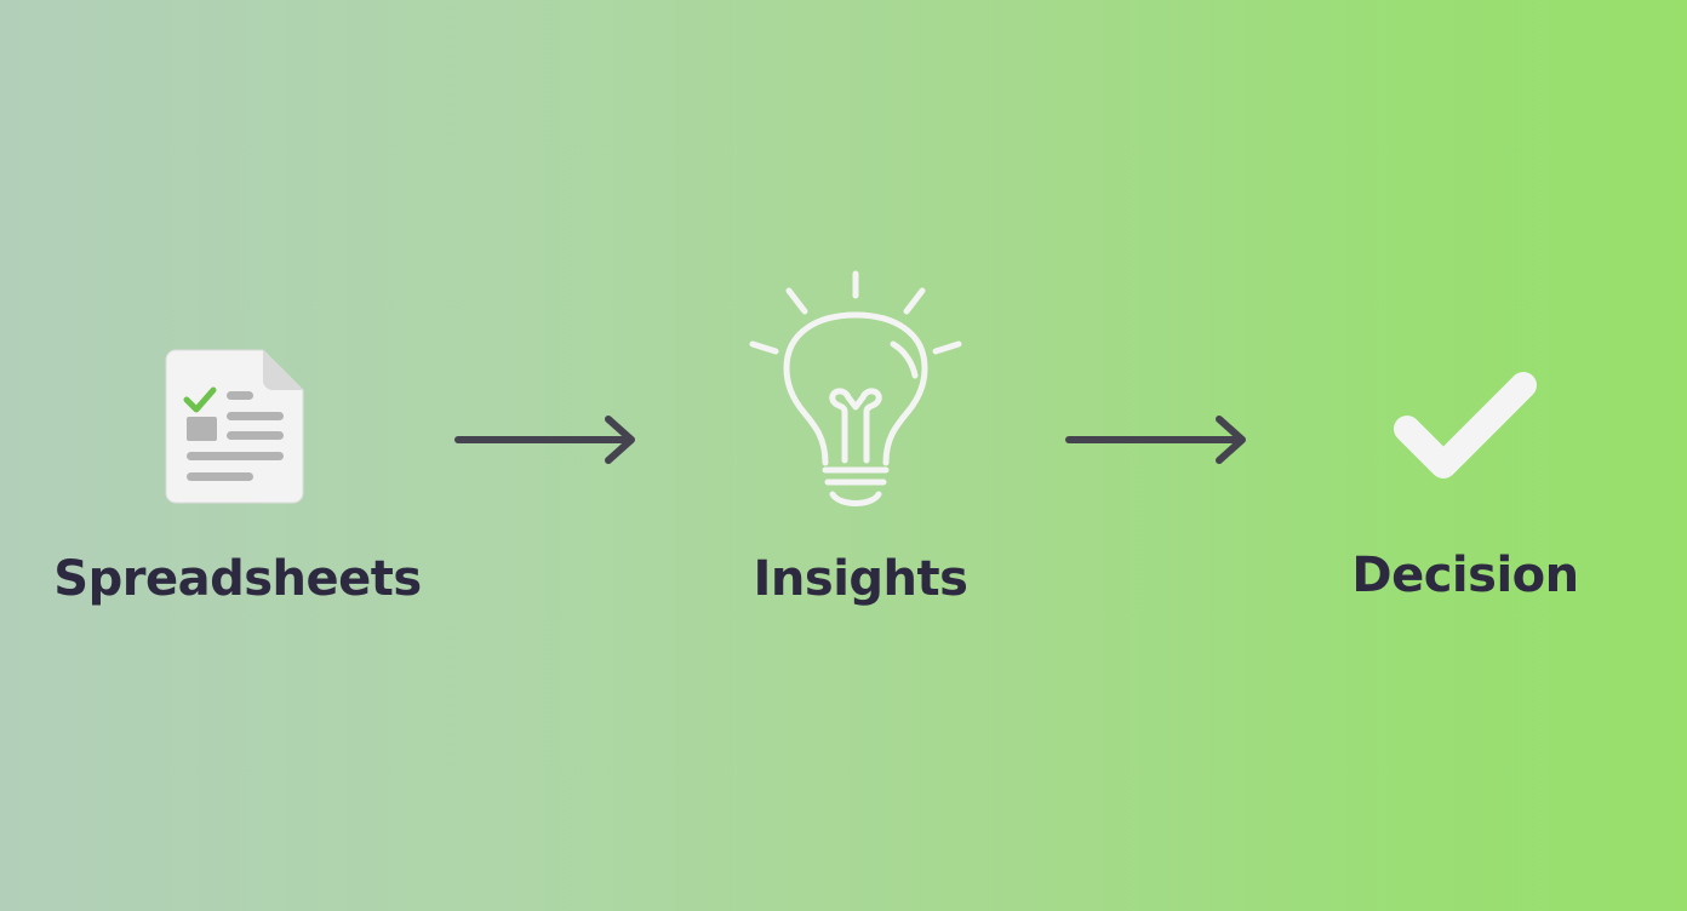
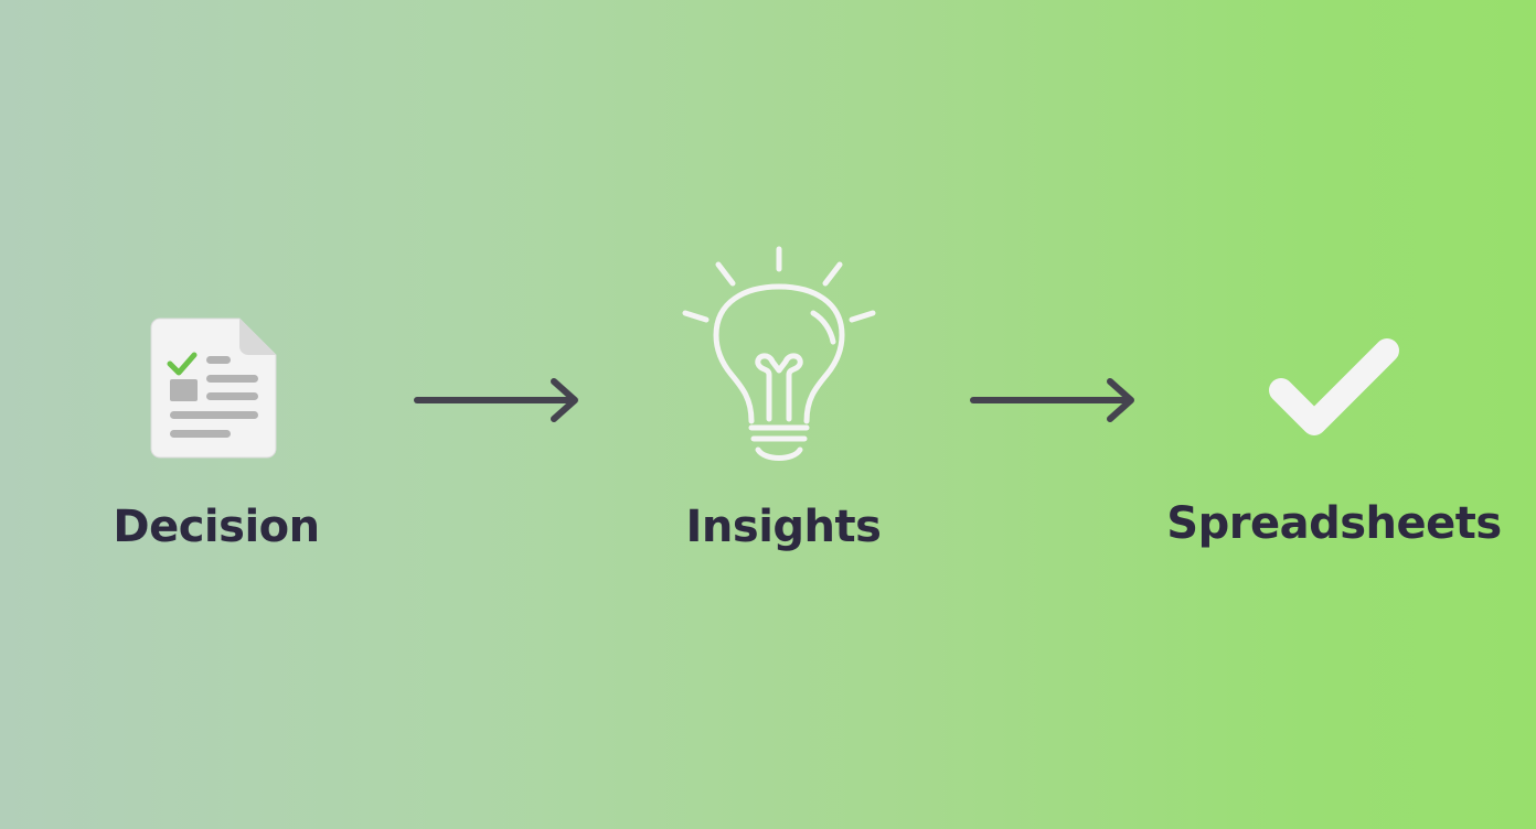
- Spreadsheets
+ Decision
  Insights
- Decision
+ Spreadsheets
